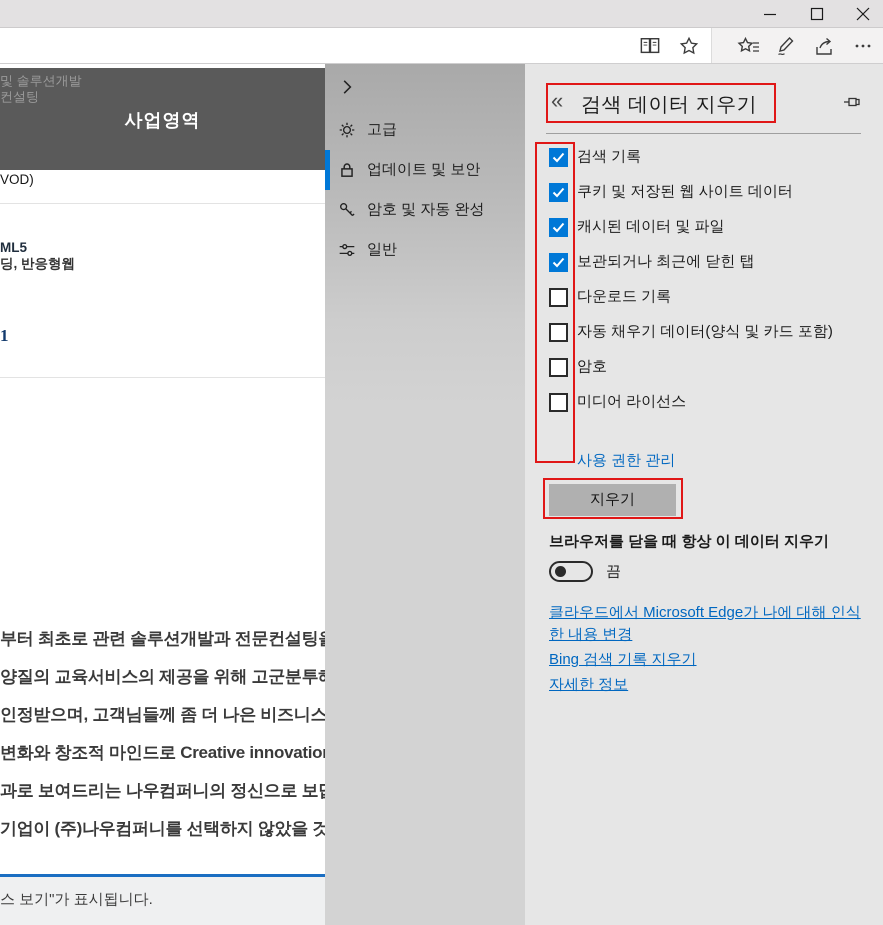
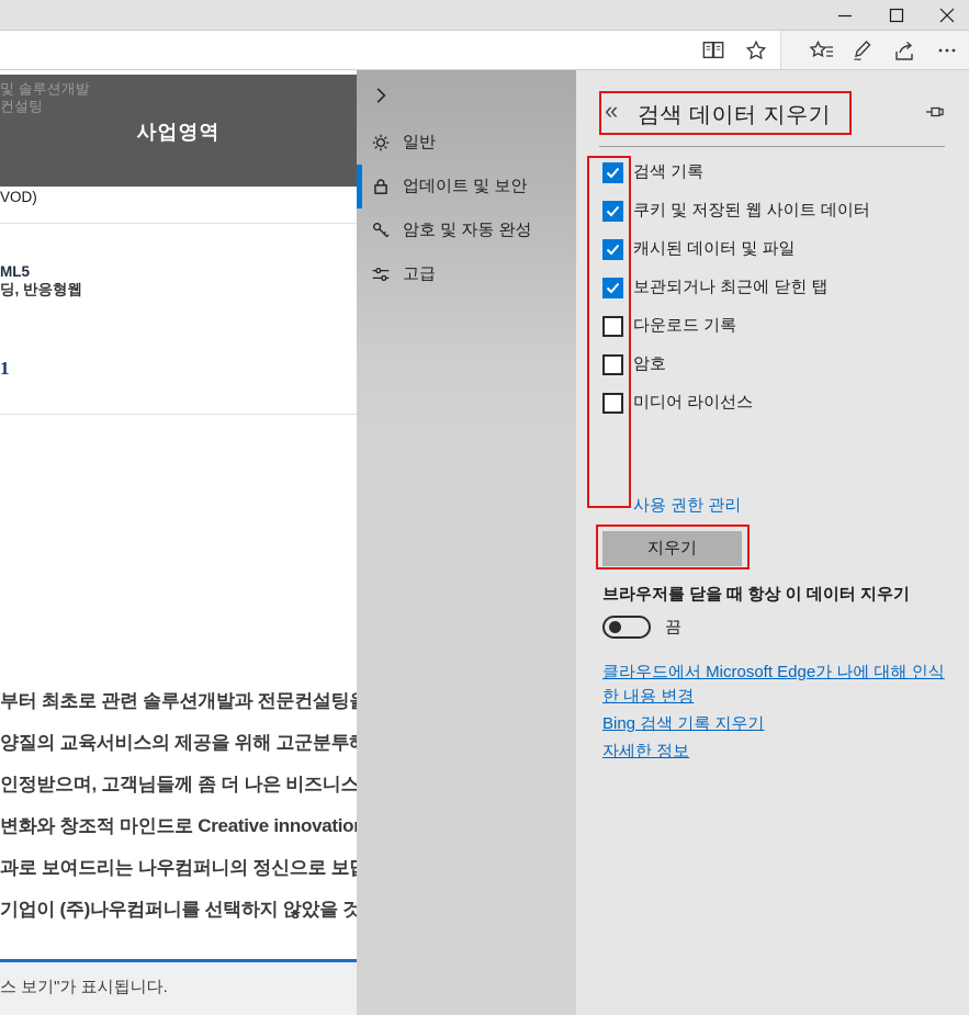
  및 솔루션개발
  컨설팅
  사업영역
  VOD)
  ML5
  딩, 반응형웹
  1
  부터 최초로 관련 솔루션개발과 전문컨설팅
  양질의 교육서비스의 제공을 위해 고군분투
  인정받으며, 고객님들께 좀 더 나은 비즈니스
  변화와 창조적 마인드로 Creative innovatio
  과로 보여드리는 나우컴퍼니의 정신으로 보
  기업이 (주)나우컴퍼니를 선택하지 않았을 것
  스 보기"가 표시됩니다.
- 고급
+ 일반
  업데이트 및 보안
  암호 및 자동 완성
- 일반
+ 고급
  «
  검색 데이터 지우기
  검색 기록
  쿠키 및 저장된 웹 사이트 데이터
  캐시된 데이터 및 파일
  보관되거나 최근에 닫힌 탭
  다운로드 기록
- 자동 채우기 데이터(양식 및 카드 포함)
  암호
  미디어 라이선스
  사용 권한 관리
  지우기
  브라우저를 닫을 때 항상 이 데이터 지우기
  끔
  클라우드에서 Microsoft Edge가 나에 대해 인식한 내용 변경
  Bing 검색 기록 지우기
  자세한 정보
